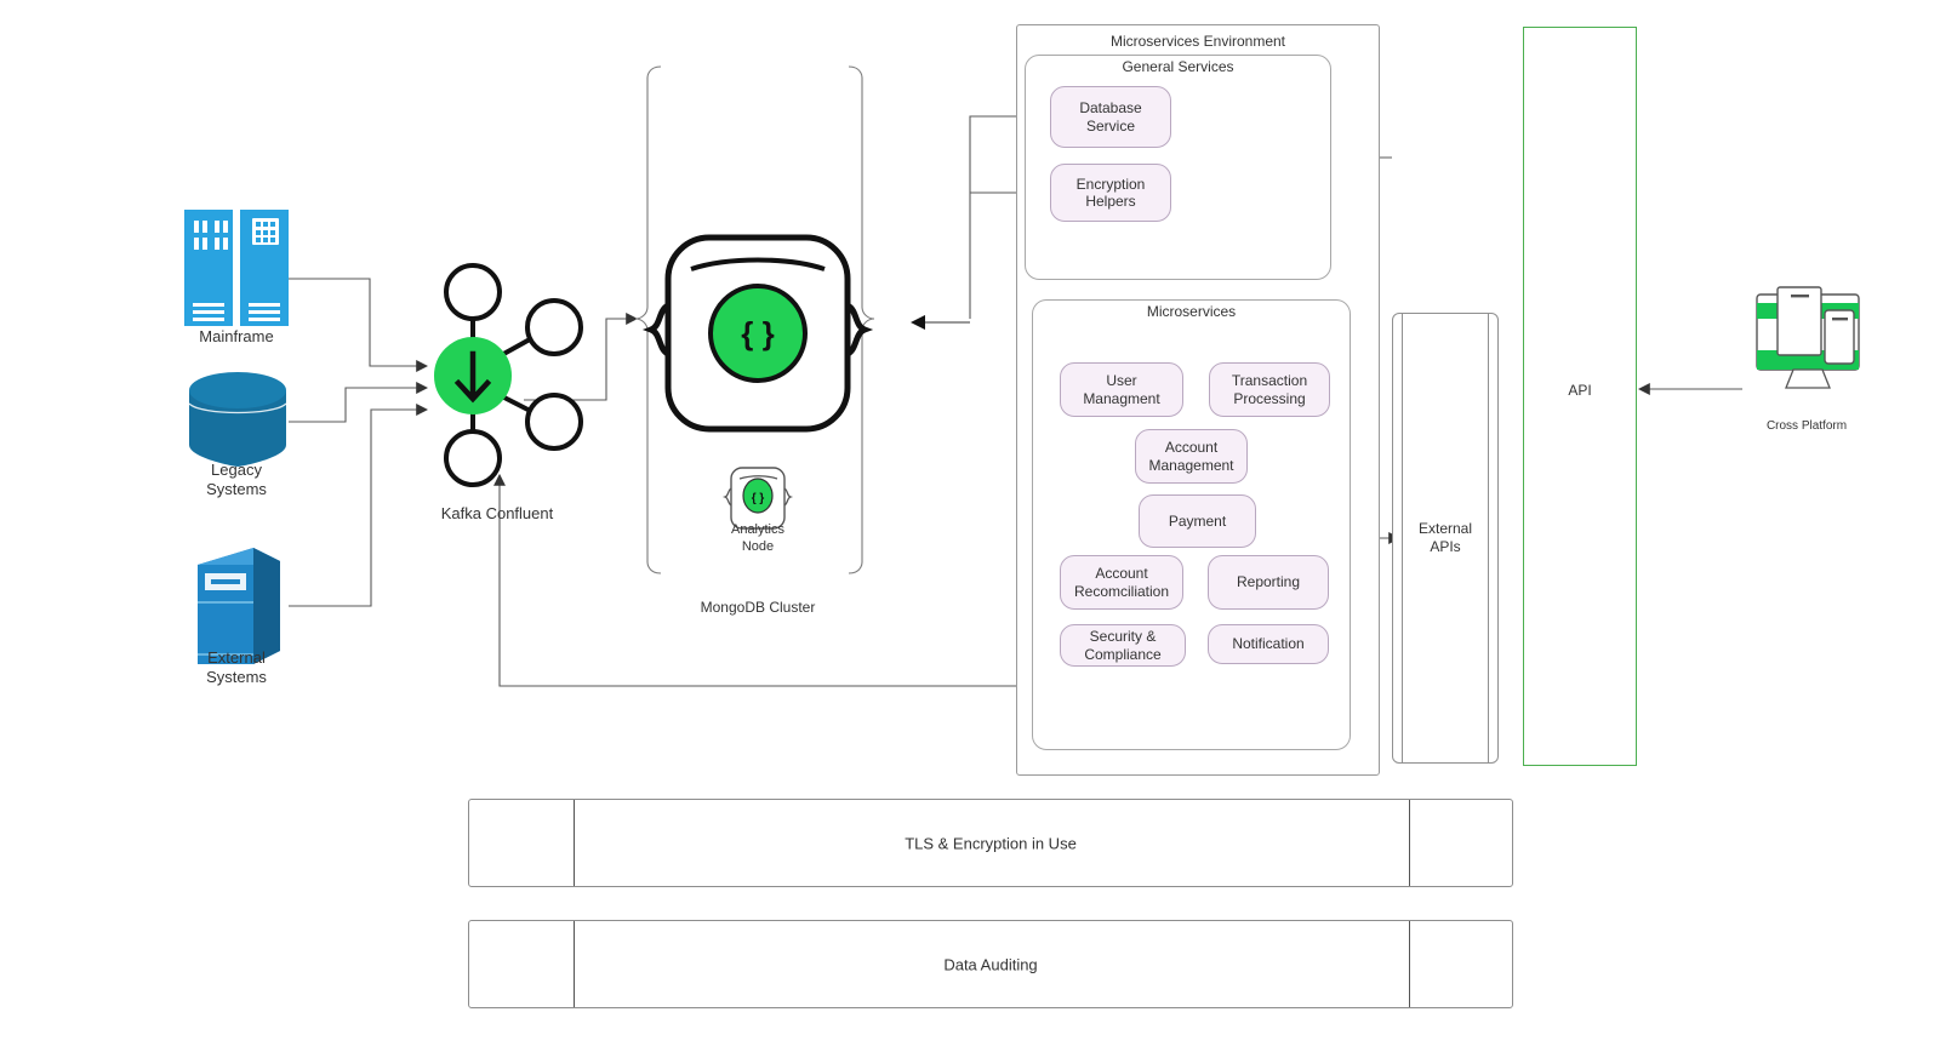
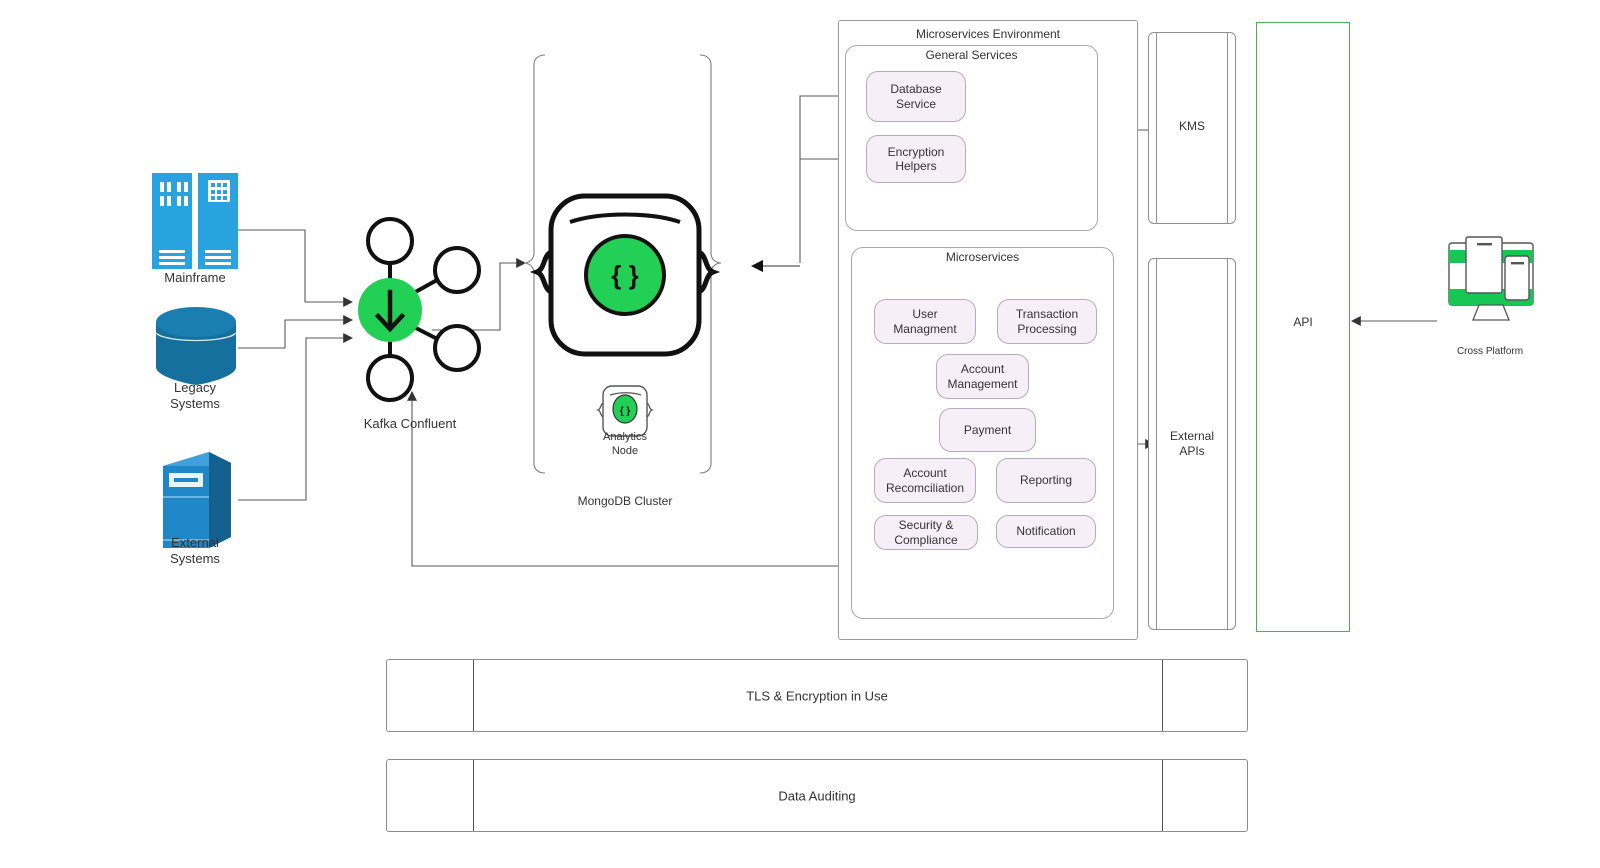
  { }
  { }
  Mainframe
  Legacy
  Systems
  External
  Systems
  Kafka Confluent
  Analytics
  Node
  MongoDB Cluster
  Microservices Environment
  General Services
  Database
  Service
  Encryption
  Helpers
  Microservices
  User
  Managment
  Transaction
  Processing
  Account
  Management
  Payment
  Account
  Recomciliation
  Reporting
  Security &
  Compliance
  Notification
+ KMS
  External
  APIs
  API
  Cross Platform
  TLS & Encryption in Use
  Data Auditing
